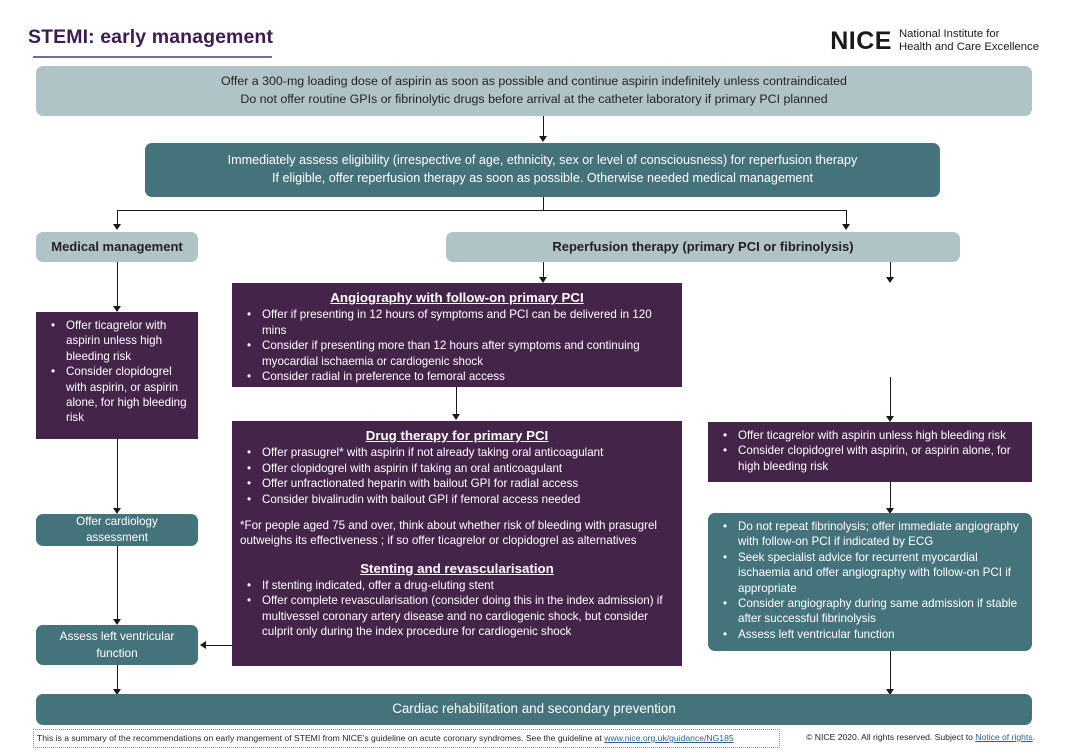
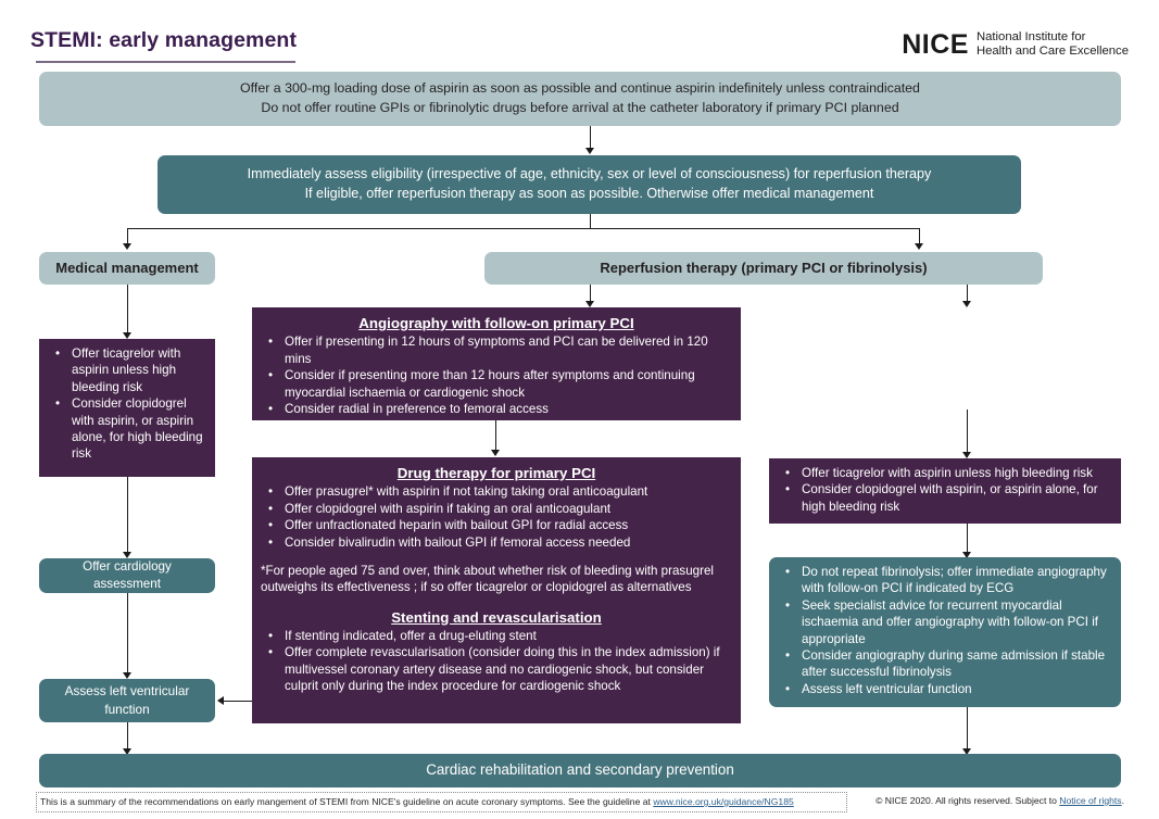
  STEMI: early management
  NICE
  National Institute for
  Health and Care Excellence
  Offer a 300-mg loading dose of aspirin as soon as possible and continue aspirin indefinitely unless contraindicated
  Do not offer routine GPIs or fibrinolytic drugs before arrival at the catheter laboratory if primary PCI planned
  Immediately assess eligibility (irrespective of age, ethnicity, sex or level of consciousness) for reperfusion therapy
- If eligible, offer reperfusion therapy as soon as possible. Otherwise needed medical management
+ If eligible, offer reperfusion therapy as soon as possible. Otherwise offer medical management
  Medical management
  Reperfusion therapy (primary PCI or fibrinolysis)
  Offer ticagrelor with aspirin unless high bleeding risk
  Consider clopidogrel with aspirin, or aspirin alone, for high bleeding risk
  Offer cardiology assessment
  Assess left ventricular function
  Angiography with follow-on primary PCI
  Offer if presenting in 12 hours of symptoms and PCI can be delivered in 120 mins
  Consider if presenting more than 12 hours after symptoms and continuing myocardial ischaemia or cardiogenic shock
  Consider radial in preference to femoral access
  Drug therapy for primary PCI
- Offer prasugrel* with aspirin if not already taking oral anticoagulant
+ Offer prasugrel* with aspirin if not taking taking oral anticoagulant
  Offer clopidogrel with aspirin if taking an oral anticoagulant
  Offer unfractionated heparin with bailout GPI for radial access
  Consider bivalirudin with bailout GPI if femoral access needed
  *For people aged 75 and over, think about whether risk of bleeding with prasugrel outweighs its effectiveness ; if so offer ticagrelor or clopidogrel as alternatives
  Stenting and revascularisation
  If stenting indicated, offer a drug-eluting stent
  Offer complete revascularisation (consider doing this in the index admission) if multivessel coronary artery disease and no cardiogenic shock, but consider culprit only during the index procedure for cardiogenic shock
  Offer ticagrelor with aspirin unless high bleeding risk
  Consider clopidogrel with aspirin, or aspirin alone, for high bleeding risk
  Do not repeat fibrinolysis; offer immediate angiography with follow-on PCI if indicated by ECG
  Seek specialist advice for recurrent myocardial ischaemia and offer angiography with follow-on PCI if appropriate
  Consider angiography during same admission if stable after successful fibrinolysis
  Assess left ventricular function
  Cardiac rehabilitation and secondary prevention
- This is a summary of the recommendations on early mangement of STEMI from NICE's guideline on acute coronary syndromes. See the guideline at www.nice.org.uk/guidance/NG185
+ This is a summary of the recommendations on early mangement of STEMI from NICE's guideline on acute coronary symptoms. See the guideline at www.nice.org.uk/guidance/NG185
  © NICE 2020. All rights reserved. Subject to Notice of rights.
